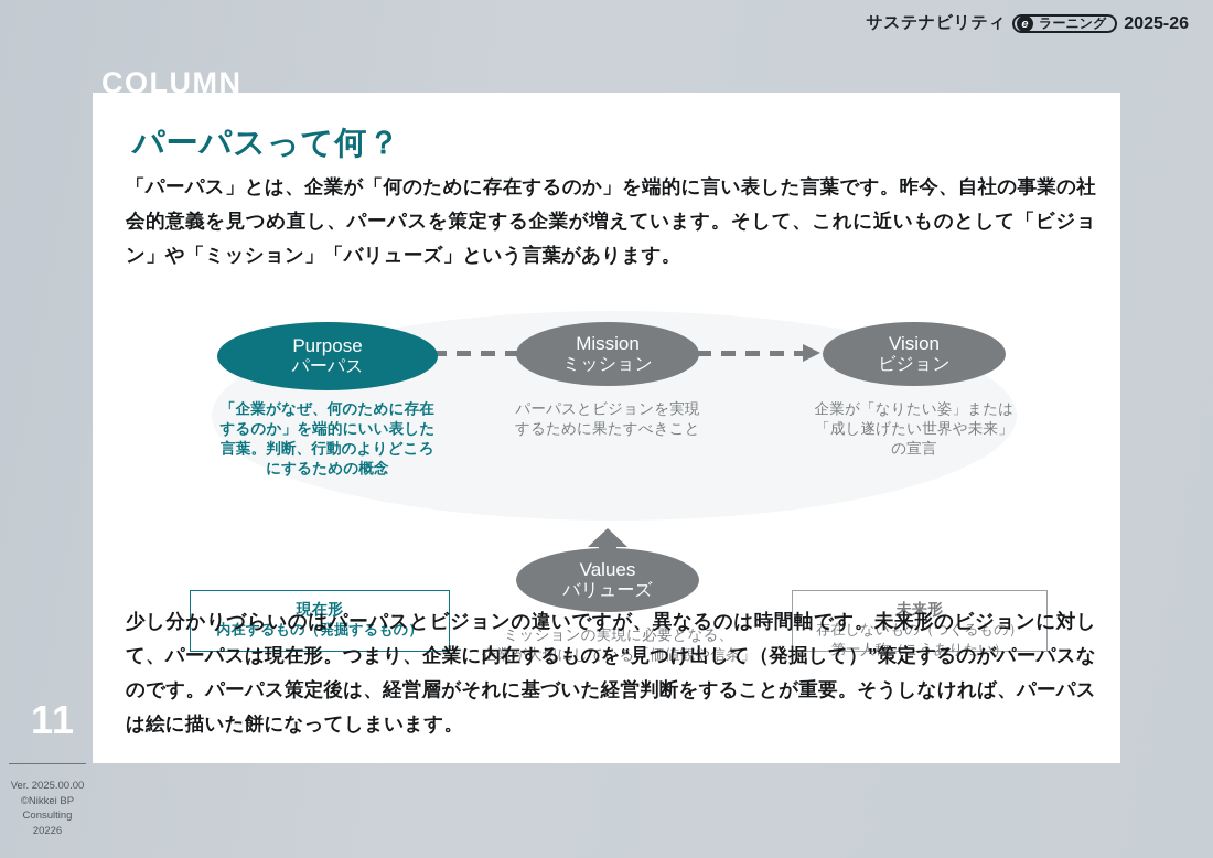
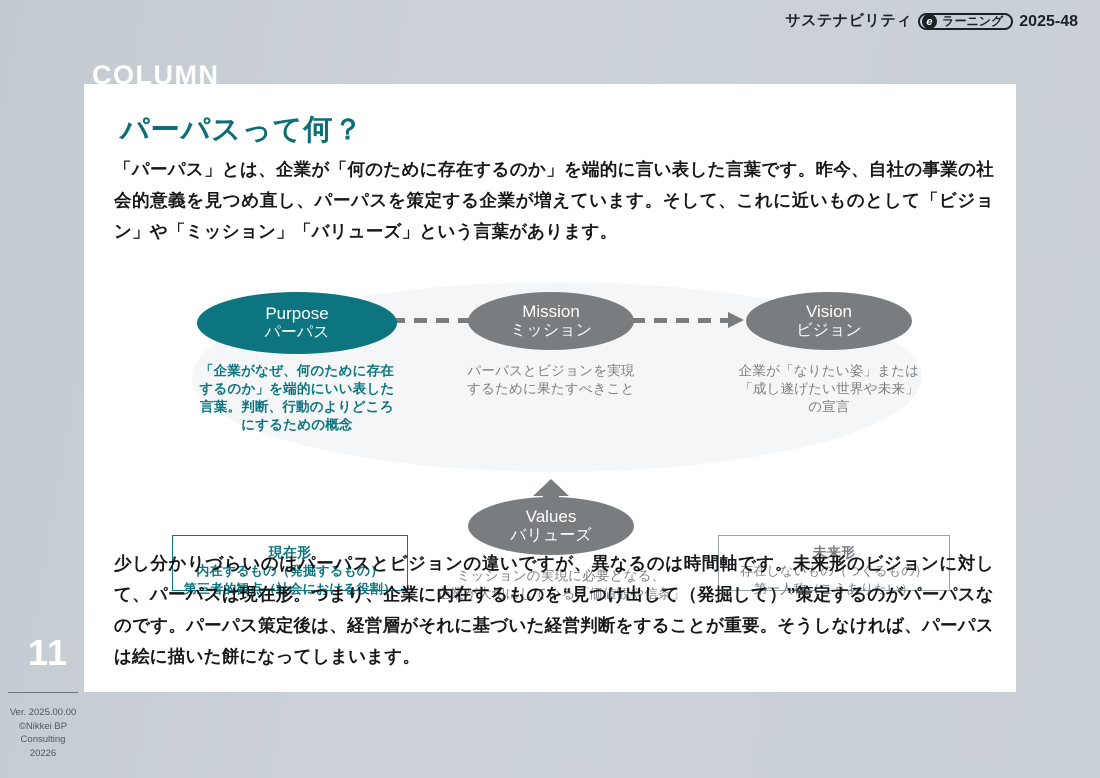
  サステナビリティ
  e
  ラーニング
- 2025-26
+ 2025-48
  COLUMN
  パーパスって何？
  「パーパス」とは、企業が「何のために存在するのか」を端的に言い表した言葉です。昨今、自社の事業の社会的意義を見つめ直し、パーパスを策定する企業が増えています。そして、これに近いものとして「ビジョン」や「ミッション」「バリューズ」という言葉があります。
  Purpose
  パーパス
  Mission
  ミッション
  Vision
  ビジョン
  Values
  バリューズ
  「企業がなぜ、何のために存在
  するのか」を端的にいい表した
  言葉。判断、行動のよりどころ
  にするための概念
  パーパスとビジョンを実現
  するために果たすべきこと
  企業が「なりたい姿」または
  「成し遂げたい世界や未来」
  の宣言
  ミッションの実現に必要となる、
  企業が大切にしている「価値観や信条」
  現在形
  内在するもの（発掘するもの）
+ 第三者的観点（社会における役割）
  未来形
  存在しないもの（つくるもの）
  第一人称（こうありたい）
  少し分かりづらいのはパーパスとビジョンの違いですが、異なるのは時間軸です。未来形のビジョンに対して、パーパスは現在形。つまり、企業に内在するものを“見つけ出して（発掘して）”策定するのがパーパスなのです。パーパス策定後は、経営層がそれに基づいた経営判断をすることが重要。そうしなければ、パーパスは絵に描いた餅になってしまいます。
  11
  Ver. 2025.00.00
  ©Nikkei BP
  Consulting
  20226
